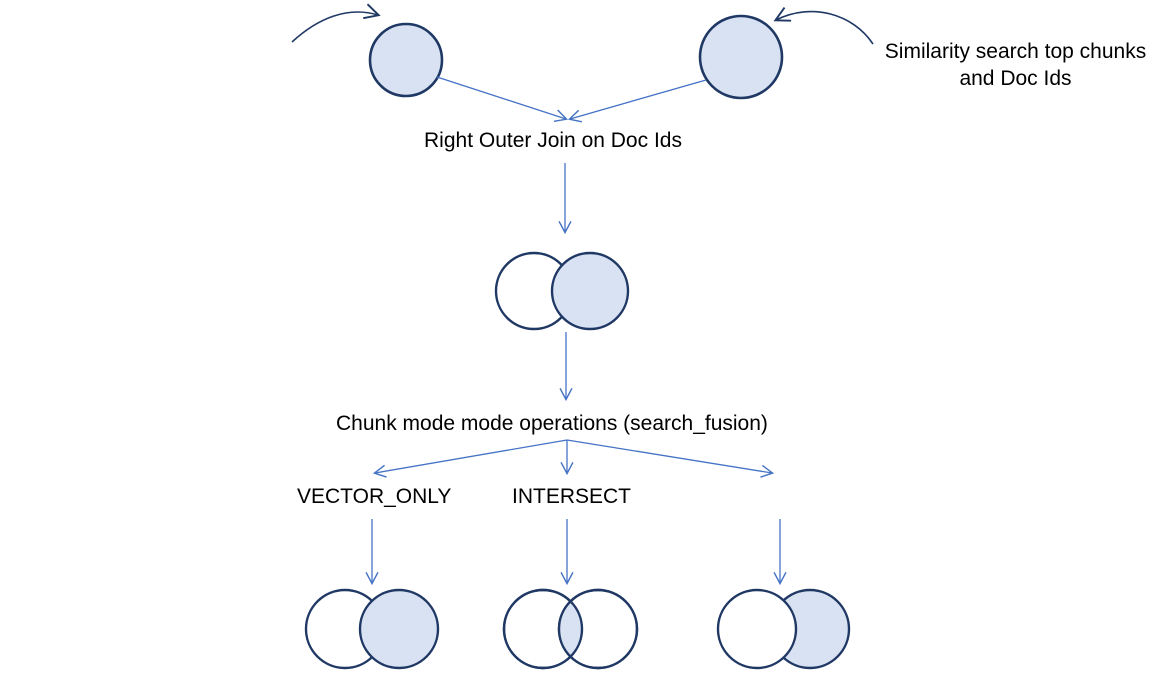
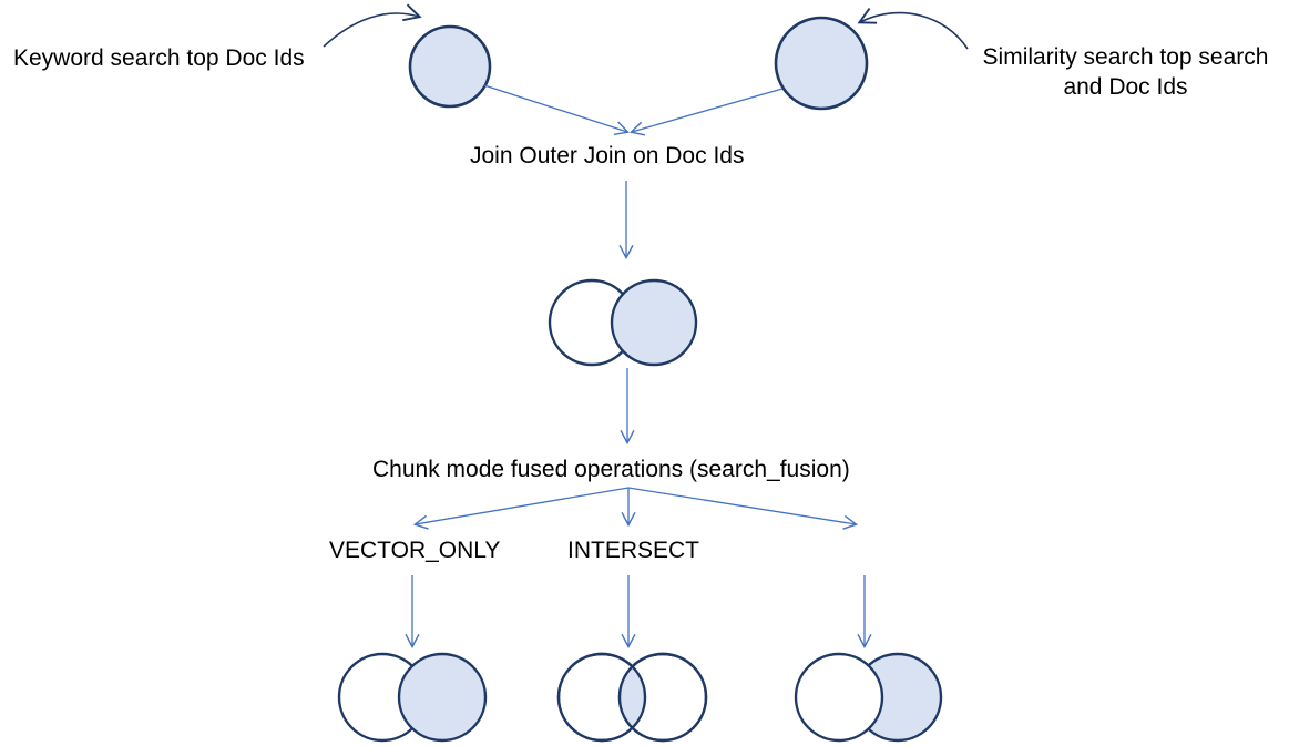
+ Keyword search top Doc Ids
- Similarity search top chunks and Doc Ids
+ Similarity search top search and Doc Ids
- Right Outer Join on Doc Ids
+ Join Outer Join on Doc Ids
- Chunk mode mode operations (search_fusion)
+ Chunk mode fused operations (search_fusion)
  VECTOR_ONLY
  INTERSECT
